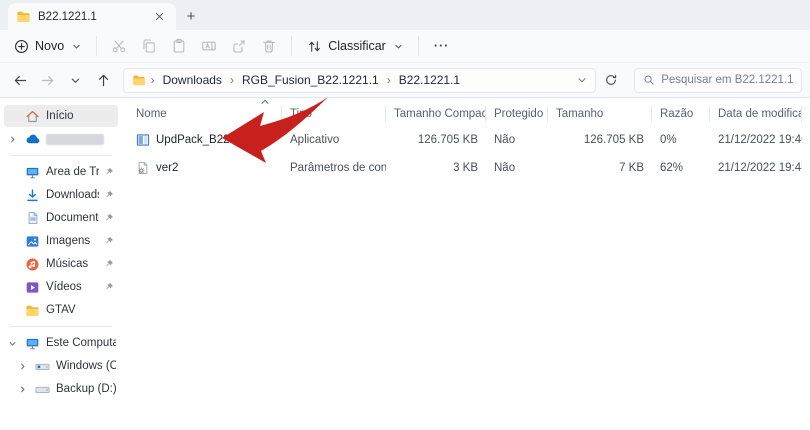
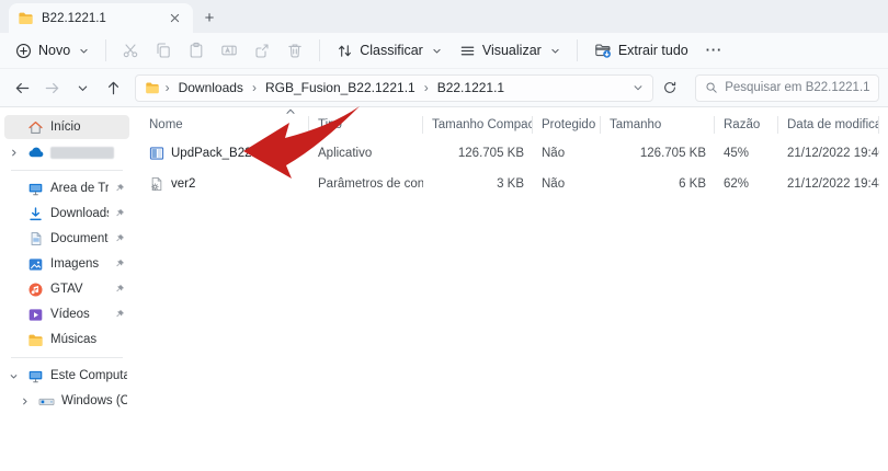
  B22.1221.1
  +
  Novo
  Classificar
+ Visualizar
+ Extrair tudo
  ···
  ›
  Downloads
  ›
  RGB_Fusion_B22.1221.1
  ›
  B22.1221.1
  Pesquisar em B22.1221.1
  Início
  Download
  Document
  Imagens
- Músicas
+ GTAV
  Vídeos
- GTAV
+ Músicas
  Este Computa
  Windows (C
- Backup (D:)
  Nome
  Tamanho Compac
  Protegido
  Tamanho
  Razão
  Data de modifica
  Aplicativo
  126.705 KB
  Não
  126.705 KB
- 0%
+ 45%
  21/12/2022 19:4
  ver2
  3 KB
  Não
- 7 KB
+ 6 KB
  62%
  21/12/2022 19:4
